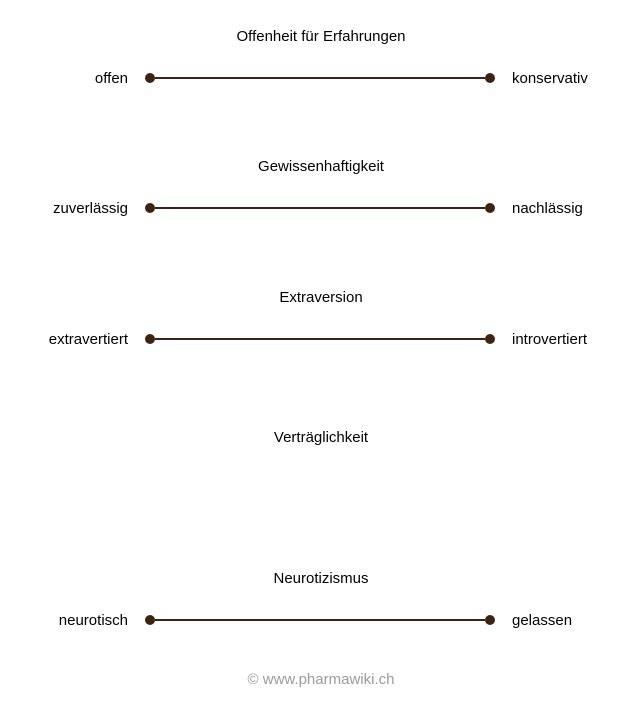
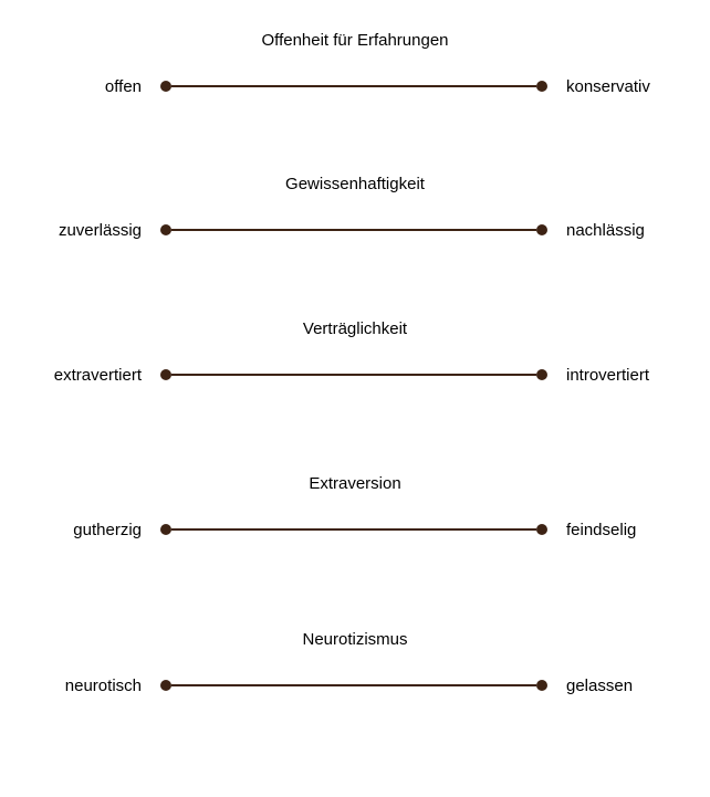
  Offenheit für Erfahrungen
  offen
  konservativ
  Gewissenhaftigkeit
  zuverlässig
  nachlässig
- Extraversion
+ Verträglichkeit
  extravertiert
  introvertiert
- Verträglichkeit
+ Extraversion
+ gutherzig
+ feindselig
  Neurotizismus
  neurotisch
  gelassen
- © www.pharmawiki.ch
